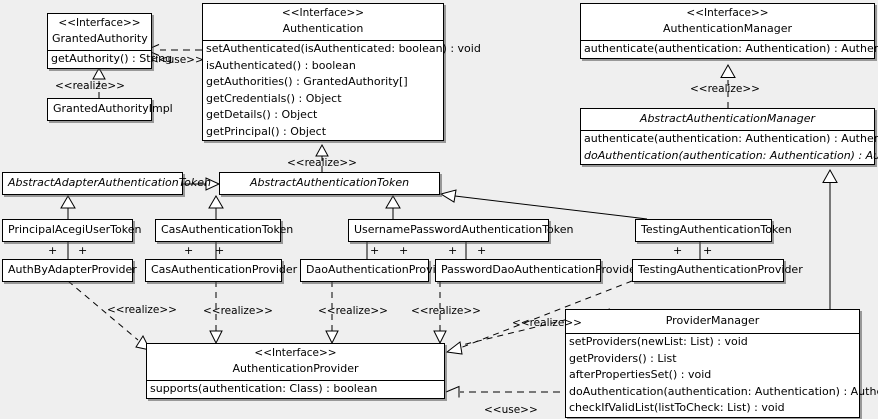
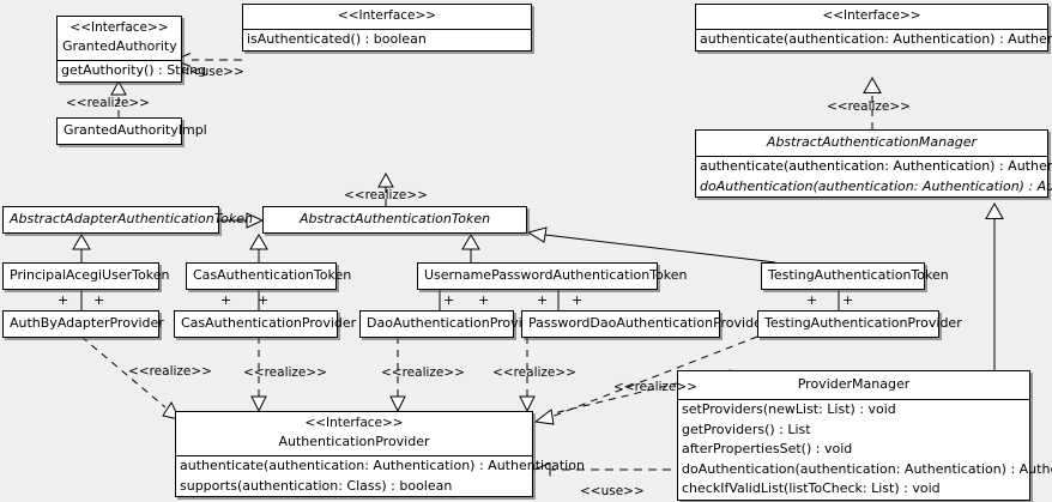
  <<Interface>>
  GrantedAuthority
  getAuthority() : Str
  GrantedAuthorityImpl
  <<Interface>>
- Authentication
- setAuthenticated(isAuthenticated: boolean) : void
  isAuthenticated() : boolean
- getAuthorities() : GrantedAuthority[]
- getCredentials() : Object
- getDetails() : Object
- getPrincipal() : Object
  <<Interface>>
- AuthenticationManager
  authenticate(authentication: Authentication) : Authen
  AbstractAuthenticationManager
  authenticate(authentication: Authentication) : Authen
  doAuthentication(authentication: Authentication) : Au
  AbstractAdapterAuthenticationToken
  AbstractAuthenticationToken
  PrincipalAcegiUserToken
  CasAuthenticationToken
  UsernamePasswordAuthenticationToken
  TestingAuthenticationToken
  AuthByAdapterProvider
  CasAuthenticationProvider
  DaoAuthenticationProv
  PasswordDaoAuthenticationProvid
  TestingAuthenticationProvider
  <<Interface>>
  AuthenticationProvider
+ authenticate(authentication: Authentication) : Authentication
  supports(authentication: Class) : boolean
  ProviderManager
  setProviders(newList: List) : void
  getProviders() : List
  afterPropertiesSet() : void
  doAuthentication(authentication: Authentication) : Auth
  checkIfValidList(listToCheck: List) : void
  <<use>>
  <<realize>>
  <<realize>>
  <<realize>>
  <<realize>>
  <<realize>>
  <<realize>>
  <<realize>>
  <<realize>>
  <<use>>
  +
  +
  +
  +
  +
  +
  +
  +
  +
  +
